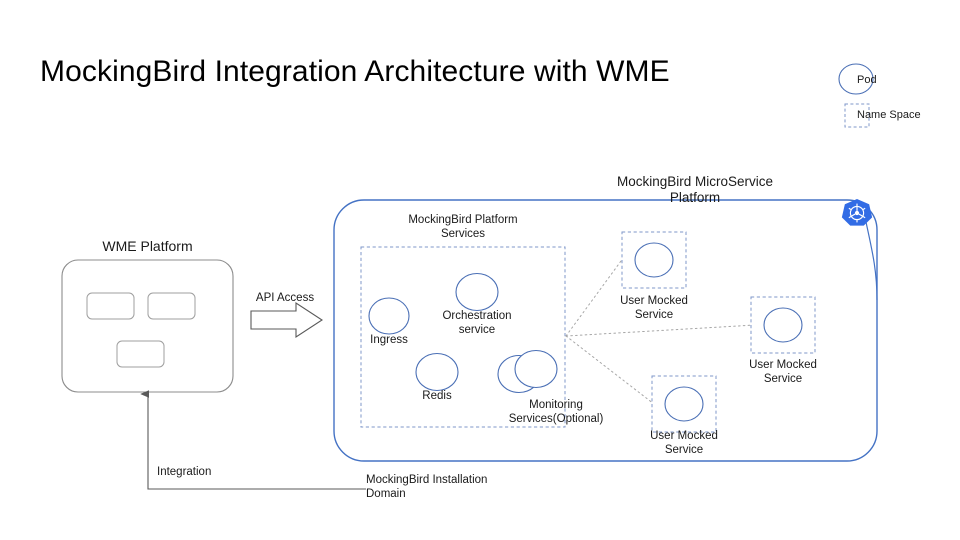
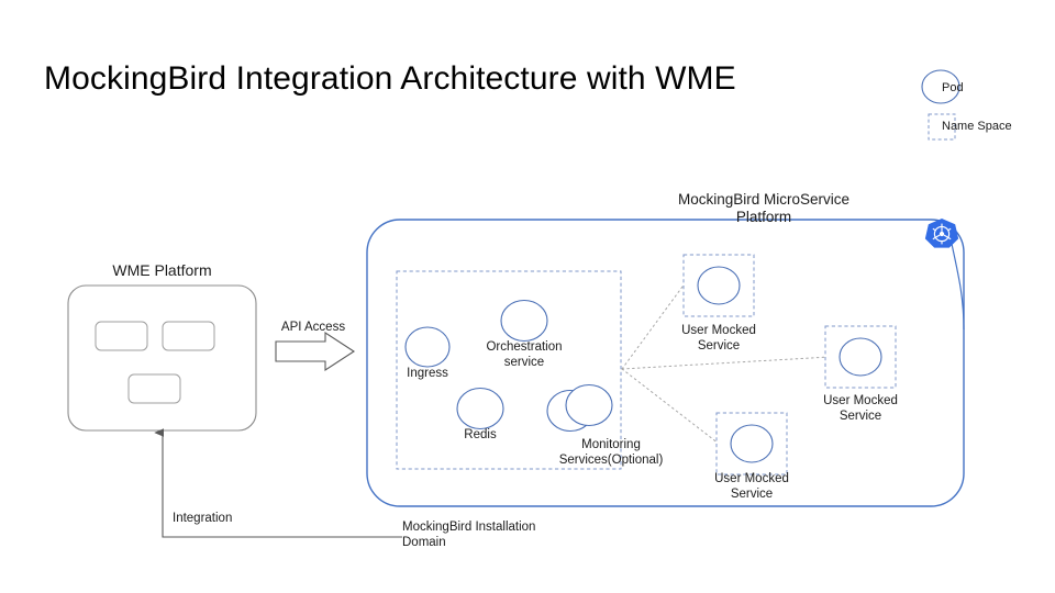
  MockingBird Integration Architecture with WME
  Pod
  Name Space
  WME Platform
  API Access
  Integration
  MockingBird Installation
  Domain
  MockingBird MicroService
  Platform
- MockingBird Platform
- Services
  Ingress
  Orchestration
  service
  Redis
  Monitoring
  Services(Optional)
  User Mocked
  Service
  User Mocked
  Service
  User Mocked
  Service
